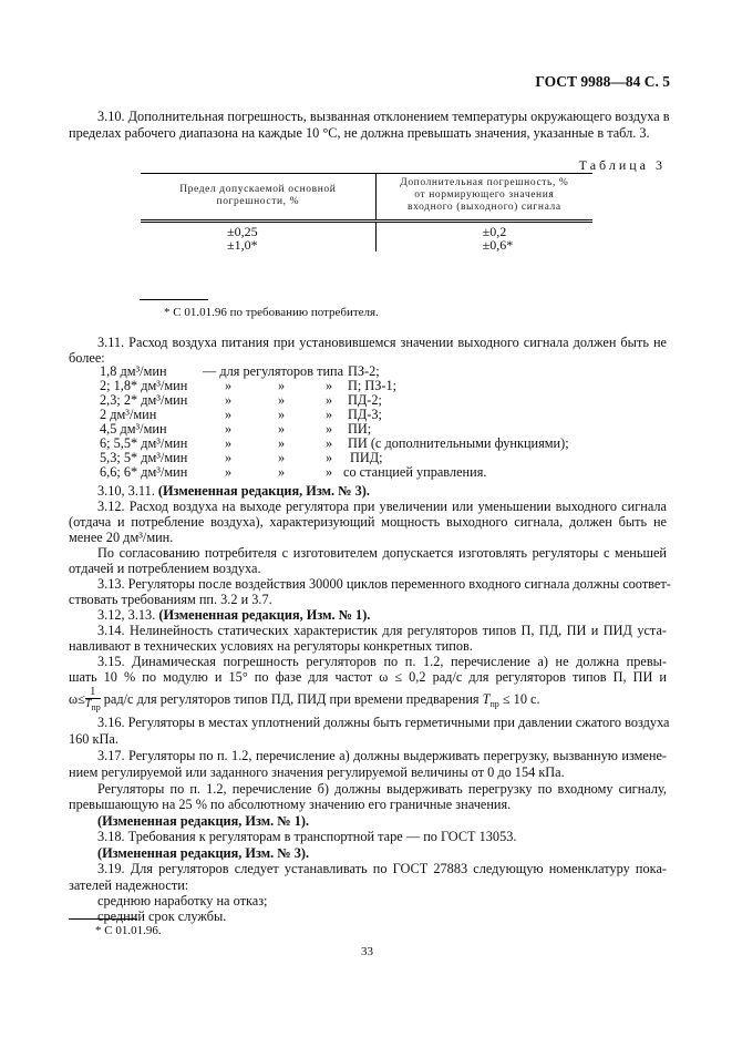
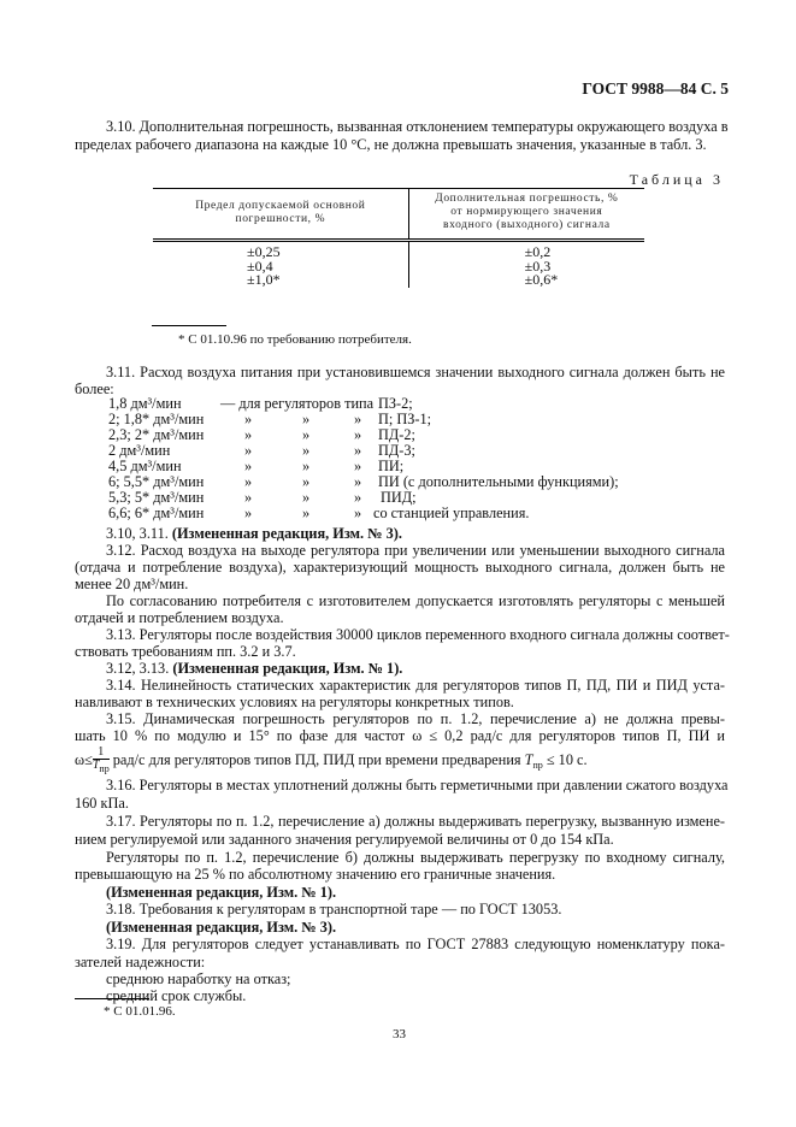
  ГОСТ 9988—84 С. 5
  3.10. Дополнительная погрешность, вызванная отклонением температуры окружающего воздуха в
  пределах рабочего диапазона на каждые 10 °С, не должна превышать значения, указанные в табл. 3.
  Таблица 3
  Предел допускаемой основной погрешности, %	Дополнительная погрешность, % от нормирующего значения входного (выходного) сигнала
  ±0,25	±0,2
+ ±0,4	±0,3
  ±1,0*	±0,6*
- * С 01.01.96 по требованию потребителя.
+ * С 01.10.96 по требованию потребителя.
  3.11. Расход воздуха питания при установившемся значении выходного сигнала должен быть не
  более:
  1,8 дм³/мин
  — для регуляторов типа
  ПЗ-2;
  2; 1,8* дм³/мин
  »
  »
  »
  П; ПЗ-1;
  2,3; 2* дм³/мин
  »
  »
  »
  ПД-2;
  2 дм³/мин
  »
  »
  »
  ПД-3;
  4,5 дм³/мин
  »
  »
  »
  ПИ;
  6; 5,5* дм³/мин
  »
  »
  »
  ПИ (с дополнительными функциями);
  5,3; 5* дм³/мин
  »
  »
  »
  ПИД;
  6,6; 6* дм³/мин
  »
  »
  »
  со станцией управления.
  3.10, 3.11. (Измененная редакция, Изм. № 3).
  3.12. Расход воздуха на выходе регулятора при увеличении или уменьшении выходного сигнала
  (отдача и потребление воздуха), характеризующий мощность выходного сигнала, должен быть не
  менее 20 дм³/мин.
  По согласованию потребителя с изготовителем допускается изготовлять регуляторы с меньшей
  отдачей и потреблением воздуха.
  3.13. Регуляторы после воздействия 30000 циклов переменного входного сигнала должны соответ-
  ствовать требованиям пп. 3.2 и 3.7.
  3.12, 3.13. (Измененная редакция, Изм. № 1).
  3.14. Нелинейность статических характеристик для регуляторов типов П, ПД, ПИ и ПИД уста-
  навливают в технических условиях на регуляторы конкретных типов.
  3.15. Динамическая погрешность регуляторов по п. 1.2, перечисление а) не должна превы-
  шать 10 % по модулю и 15° по фазе для частот ω ≤ 0,2 рад/с для регуляторов типов П, ПИ и
  ω≤
  1
  Tпр рад/с для регуляторов типов ПД, ПИД при времени предварения Tпр ≤ 10 с.
  3.16. Регуляторы в местах уплотнений должны быть герметичными при давлении сжатого воздуха
  160 кПа.
  3.17. Регуляторы по п. 1.2, перечисление а) должны выдерживать перегрузку, вызванную измене-
  нием регулируемой или заданного значения регулируемой величины от 0 до 154 кПа.
  Регуляторы по п. 1.2, перечисление б) должны выдерживать перегрузку по входному сигналу,
  превышающую на 25 % по абсолютному значению его граничные значения.
  (Измененная редакция, Изм. № 1).
  3.18. Требования к регуляторам в транспортной таре — по ГОСТ 13053.
  (Измененная редакция, Изм. № 3).
  3.19. Для регуляторов следует устанавливать по ГОСТ 27883 следующую номенклатуру пока-
  зателей надежности:
  среднюю наработку на отказ;
  средний срок службы.
  * С 01.01.96.
  33
